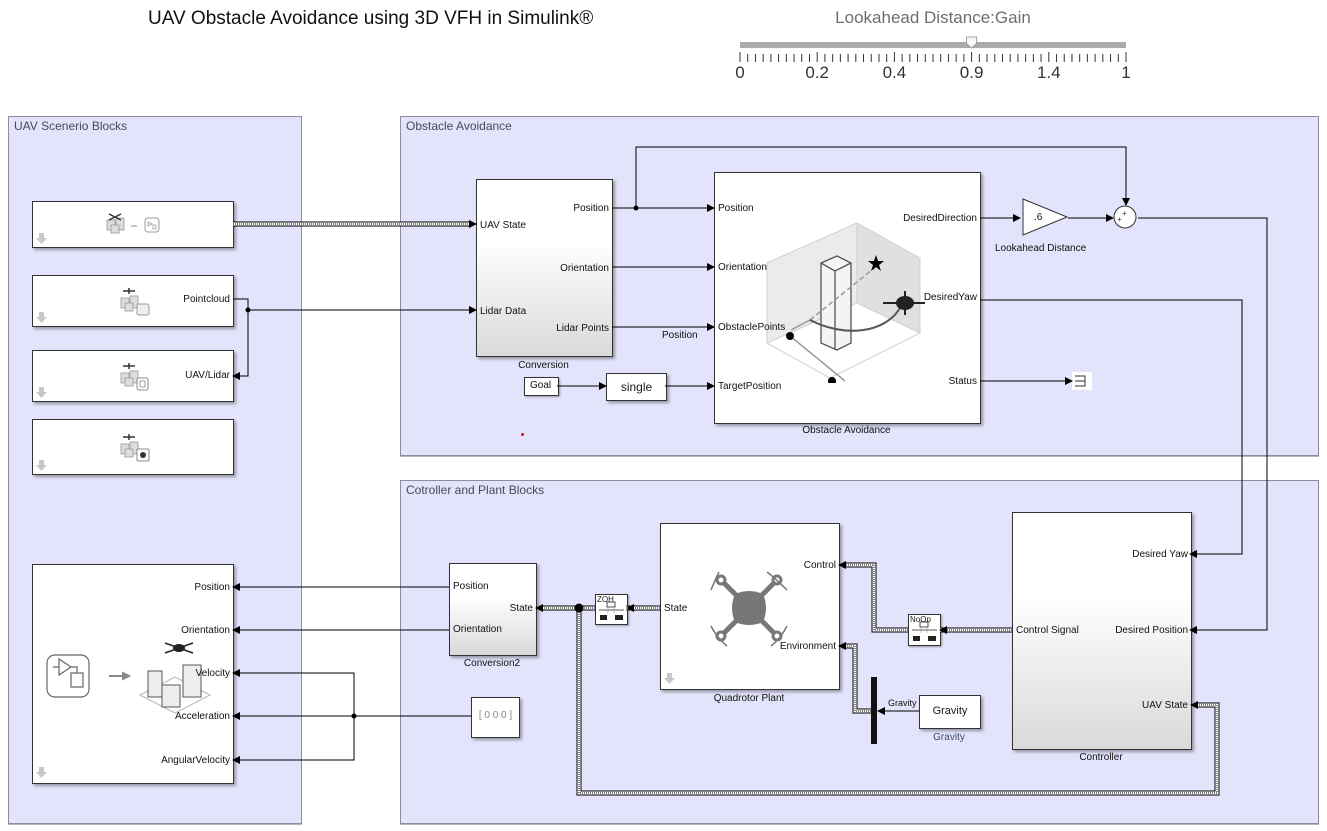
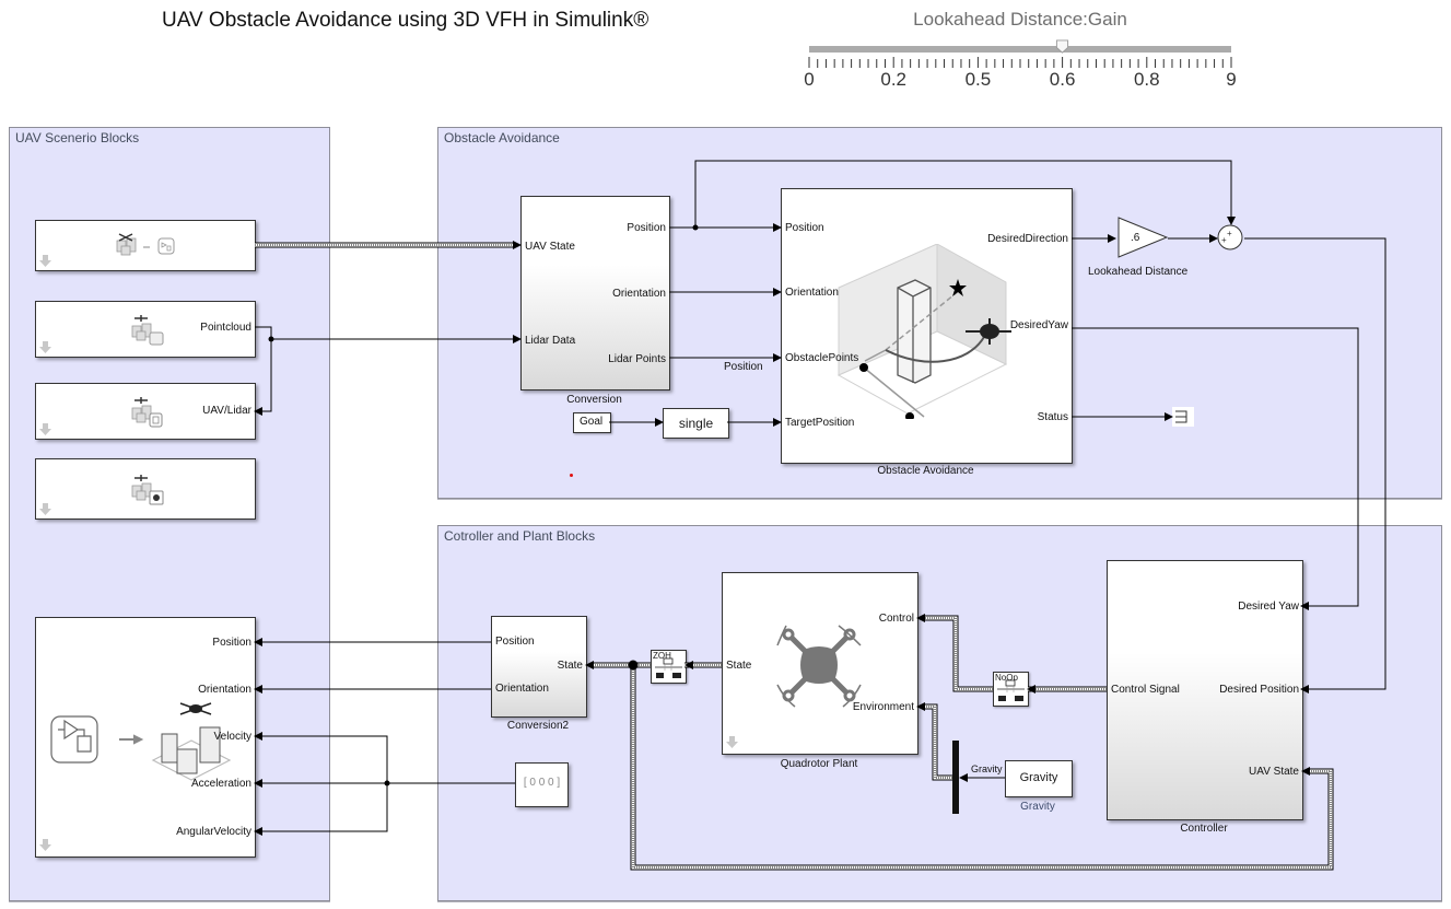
  UAV Obstacle Avoidance using 3D VFH in Simulink®
  Lookahead Distance:Gain
  0
  0.2
- 0.4
+ 0.5
- 0.9
+ 0.6
- 1.4
+ 0.8
- 1
+ 9
  UAV Scenerio Blocks
  Obstacle Avoidance
  Cotroller and Plant Blocks
  Pointcloud
  UAV/Lidar
  Position
  Orientation
  Velocity
  Acceleration
  AngularVelocity
  UAV State
  Lidar Data
  Position
  Orientation
  Lidar Points
  Conversion
  Position
  Goal
  single
  Position
  Orientation
  ObstaclePoints
  TargetPosition
  DesiredDirection
  DesiredYaw
  Status
  Obstacle Avoidance
  .6
  Lookahead Distance
  +
  +
  Position
  Orientation
  State
  Conversion2
  ZOH
  [ 0 0 0 ]
  State
  Control
  Environment
  Quadrotor Plant
  NoOp
  Gravity
  Gravity
  Gravity
  Control Signal
  Desired Yaw
  Desired Position
  UAV State
  Controller
